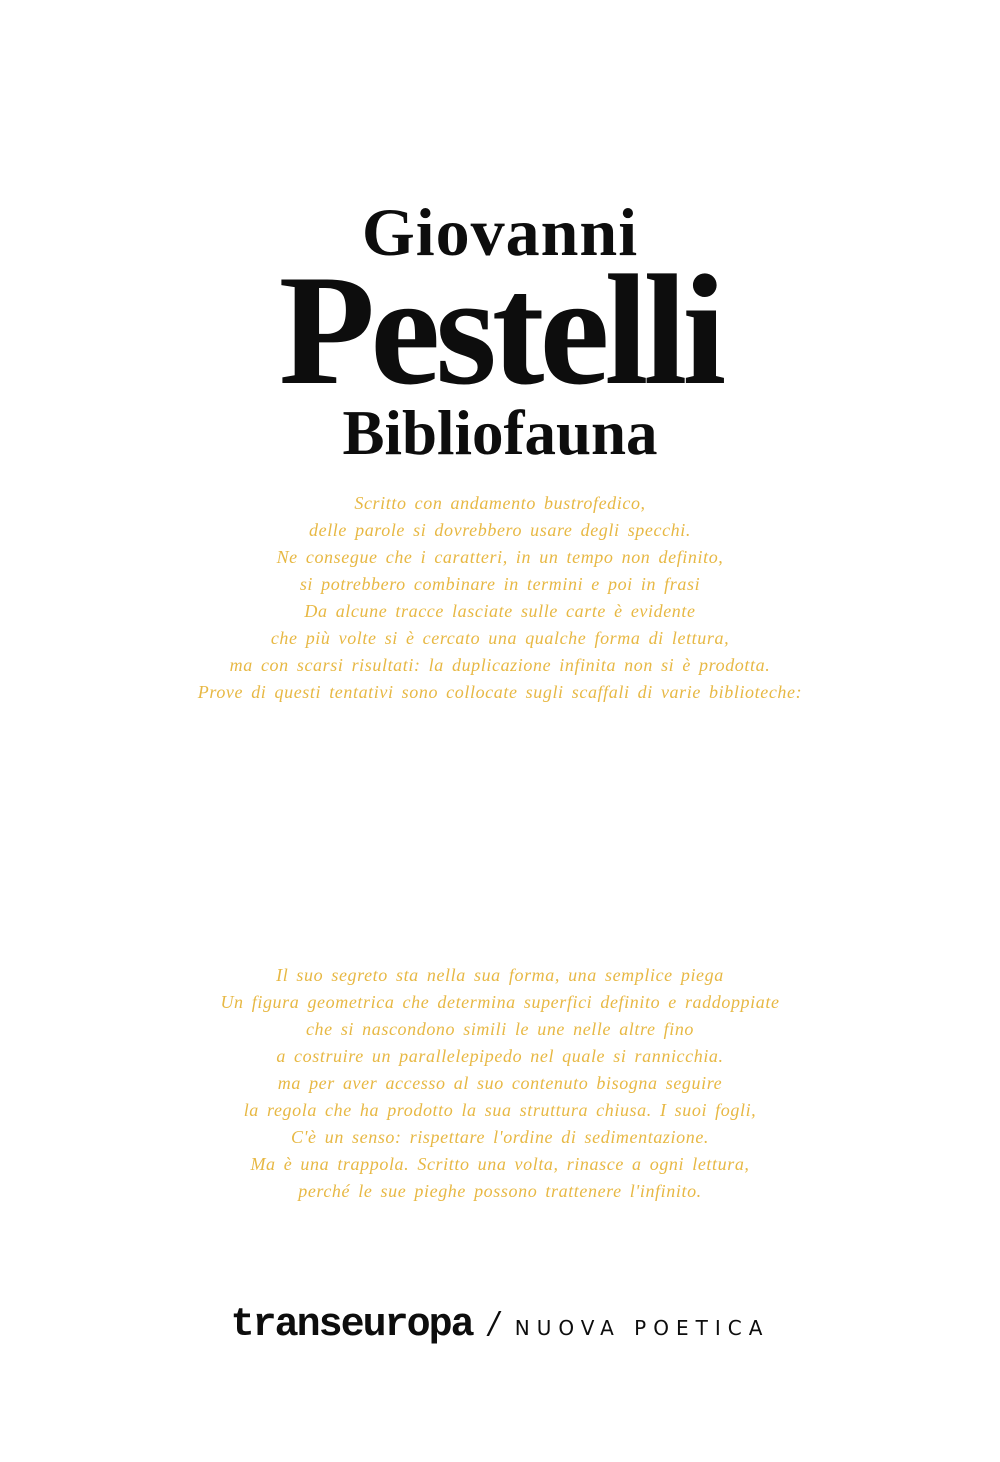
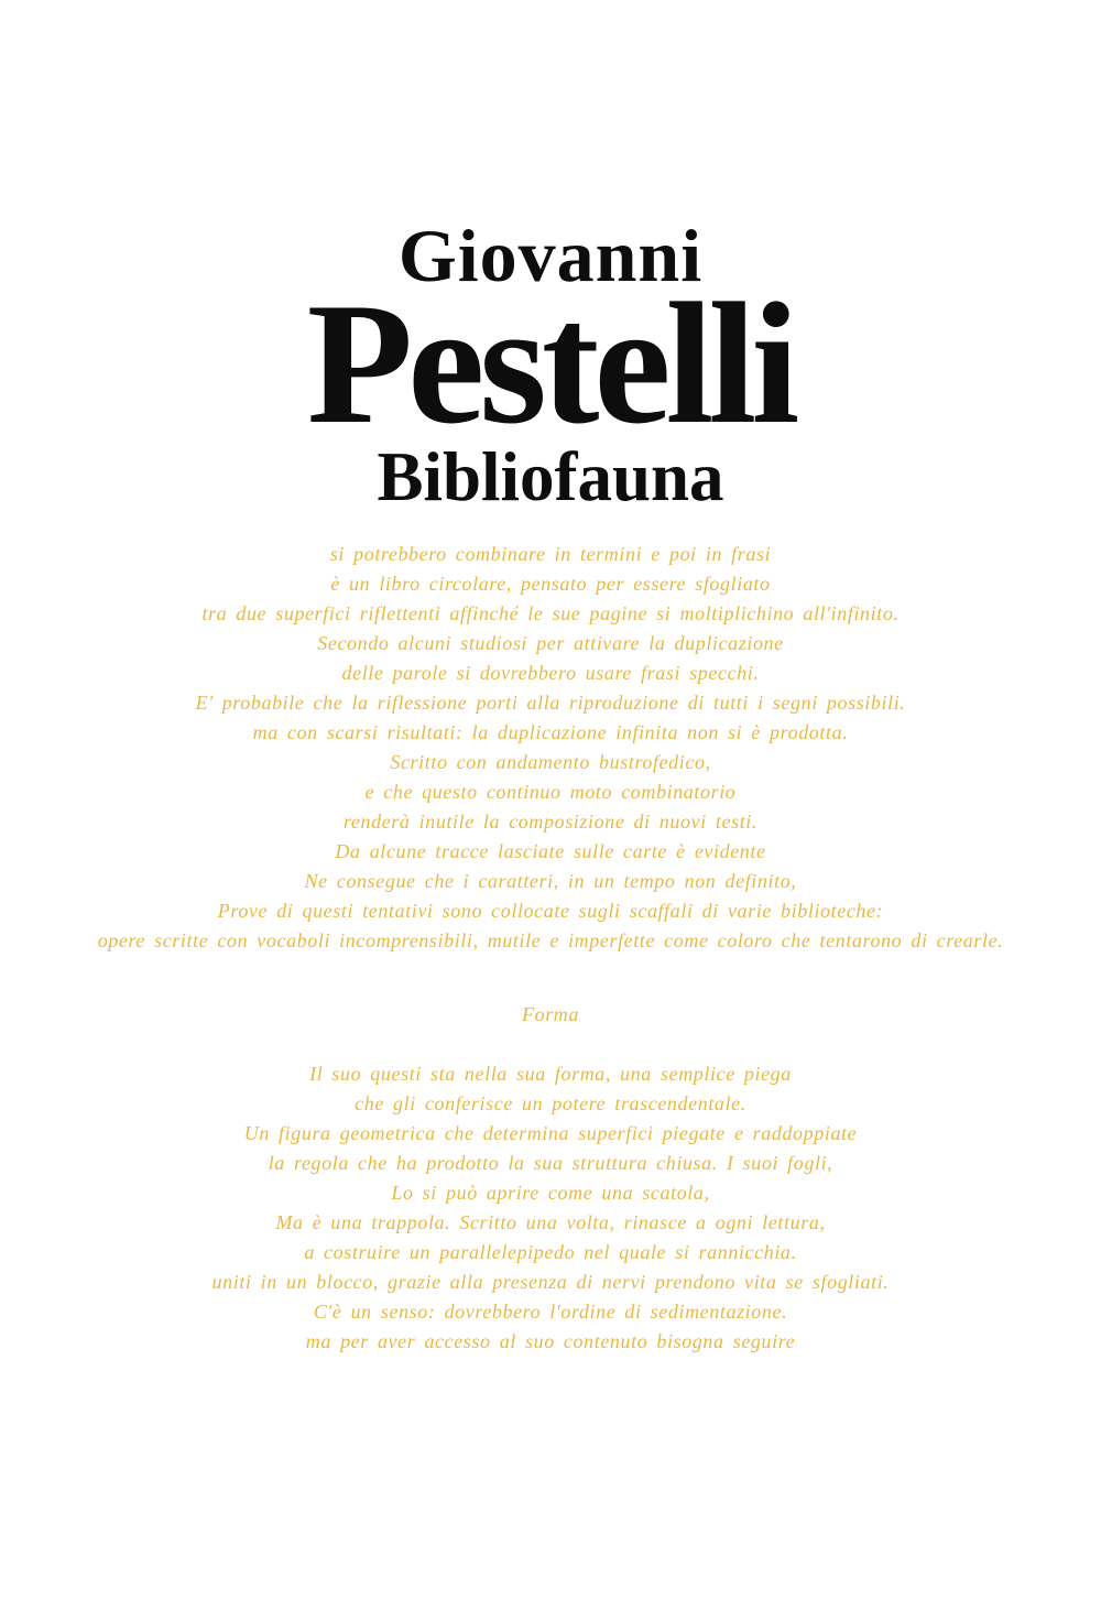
  Giovanni
  Pestelli
  Bibliofauna
- Scritto con andamento bustrofedico,
+ si potrebbero combinare in termini e poi in frasi
+ è un libro circolare, pensato per essere sfogliato
+ tra due superfici riflettenti affinché le sue pagine si moltiplichino all'infinito.
+ Secondo alcuni studiosi per attivare la duplicazione
- delle parole si dovrebbero usare degli specchi.
+ delle parole si dovrebbero usare frasi specchi.
+ E' probabile che la riflessione porti alla riproduzione di tutti i segni possibili.
- Ne consegue che i caratteri, in un tempo non definito,
+ ma con scarsi risultati: la duplicazione infinita non si è prodotta.
- si potrebbero combinare in termini e poi in frasi
+ Scritto con andamento bustrofedico,
+ e che questo continuo moto combinatorio
+ renderà inutile la composizione di nuovi testi.
  Da alcune tracce lasciate sulle carte è evidente
- che più volte si è cercato una qualche forma di lettura,
- ma con scarsi risultati: la duplicazione infinita non si è prodotta.
+ Ne consegue che i caratteri, in un tempo non definito,
  Prove di questi tentativi sono collocate sugli scaffali di varie biblioteche:
+ opere scritte con vocaboli incomprensibili, mutile e imperfette come coloro che tentarono di crearle.
+ Forma
- Il suo segreto sta nella sua forma, una semplice piega
+ Il suo questi sta nella sua forma, una semplice piega
+ che gli conferisce un potere trascendentale.
- Un figura geometrica che determina superfici definito e raddoppiate
+ Un figura geometrica che determina superfici piegate e raddoppiate
- che si nascondono simili le une nelle altre fino
- a costruire un parallelepipedo nel quale si rannicchia.
+ la regola che ha prodotto la sua struttura chiusa. I suoi fogli,
+ Lo si può aprire come una scatola,
- ma per aver accesso al suo contenuto bisogna seguire
+ Ma è una trappola. Scritto una volta, rinasce a ogni lettura,
- la regola che ha prodotto la sua struttura chiusa. I suoi fogli,
+ a costruire un parallelepipedo nel quale si rannicchia.
+ uniti in un blocco, grazie alla presenza di nervi prendono vita se sfogliati.
- C'è un senso: rispettare l'ordine di sedimentazione.
+ C'è un senso: dovrebbero l'ordine di sedimentazione.
- Ma è una trappola. Scritto una volta, rinasce a ogni lettura,
+ ma per aver accesso al suo contenuto bisogna seguire
- perché le sue pieghe possono trattenere l'infinito.
- transeuropa
- /
- NUOVA POETICA
